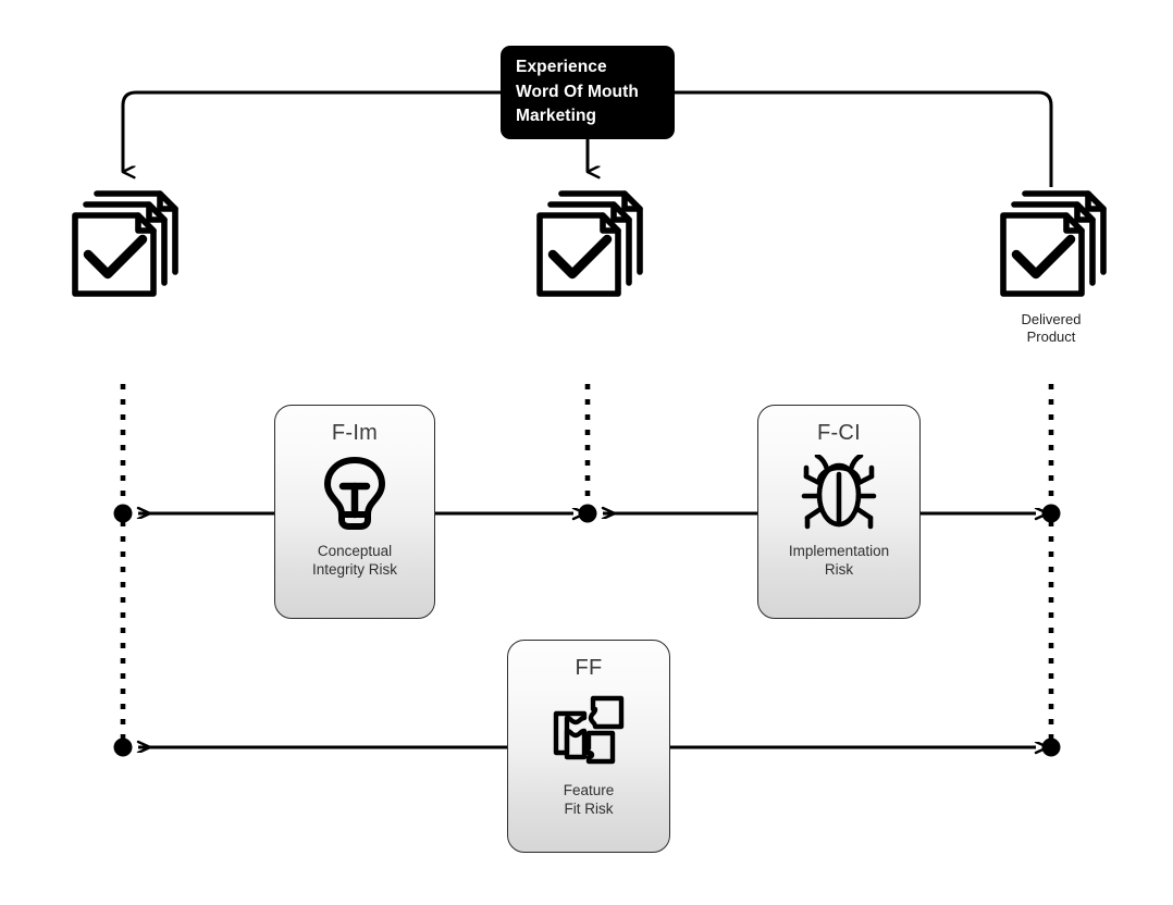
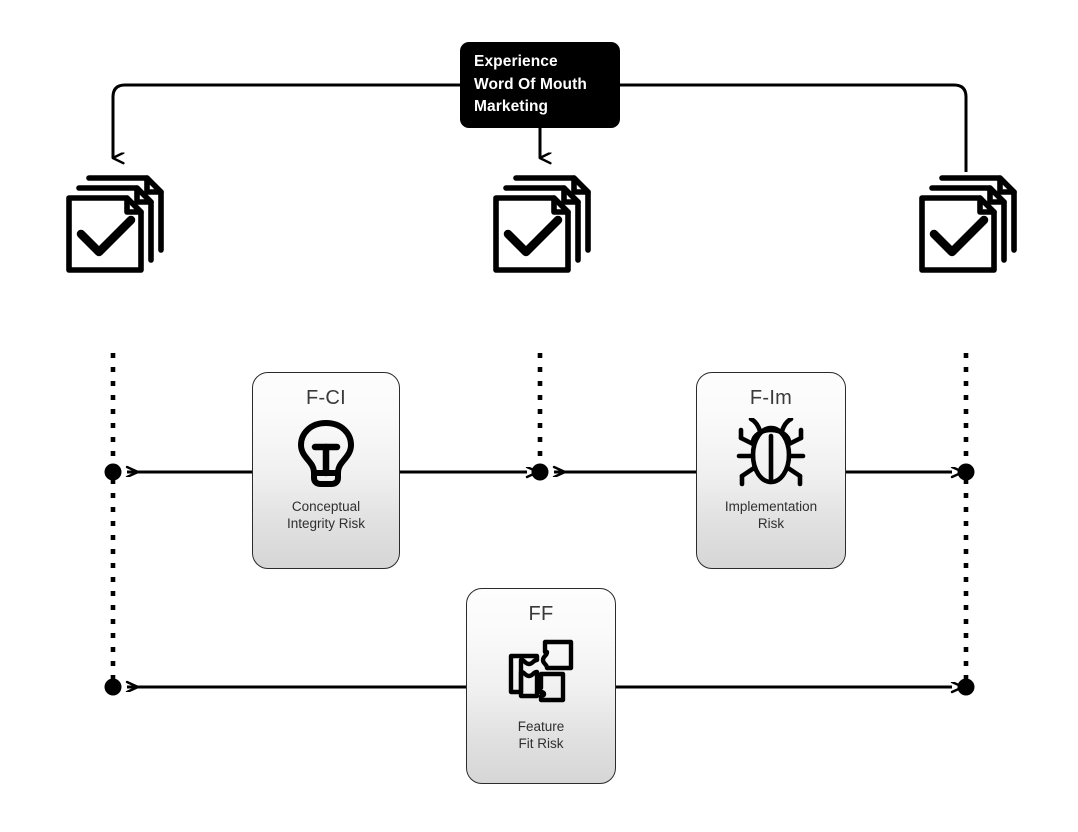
  Experience
  Word Of Mouth
  Marketing
- Delivered
- Product
- F-Im
+ F-CI
  Conceptual
  Integrity Risk
- F-CI
+ F-Im
  Implementation
  Risk
  FF
  Feature
  Fit Risk
